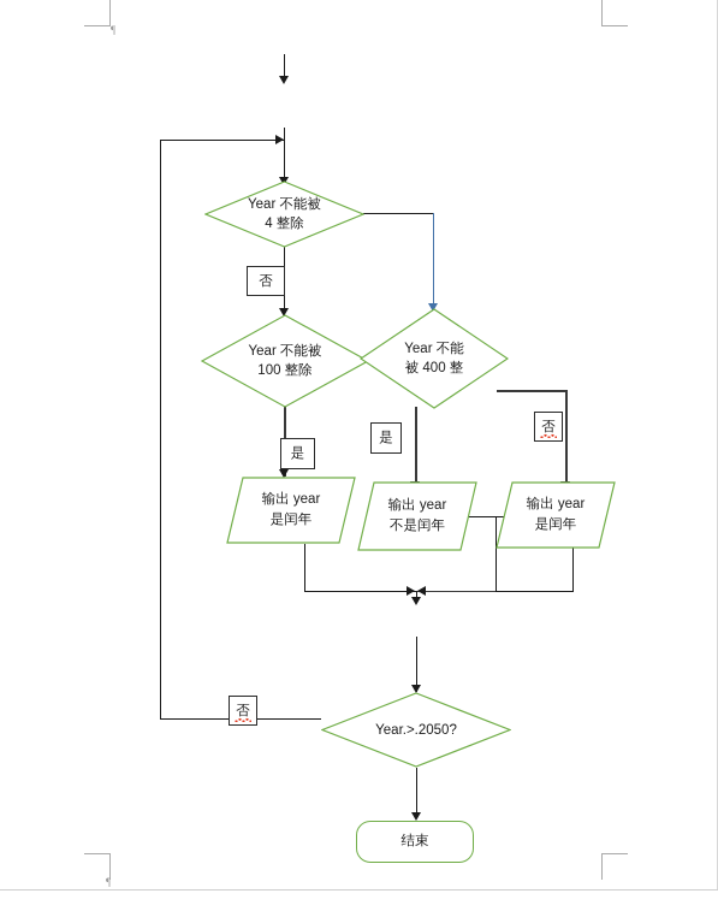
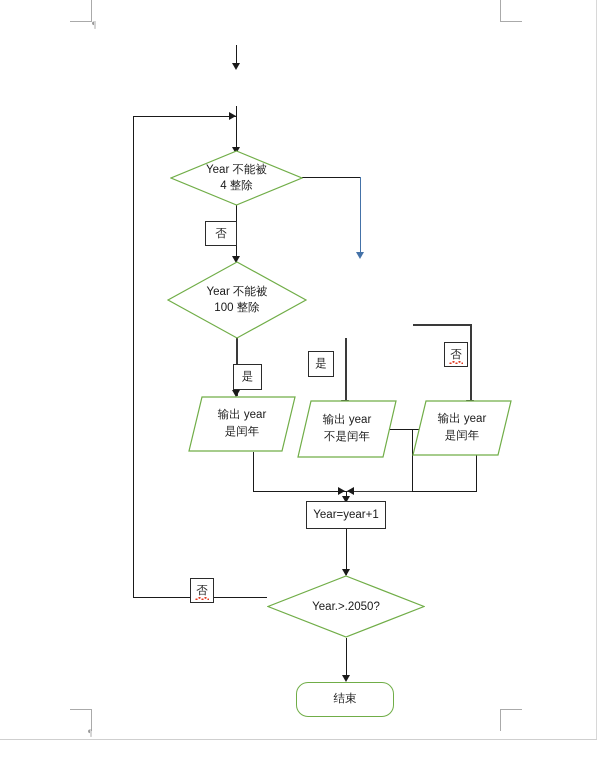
  ¶
  ¶
  Year 不能被
  4 整除
  Year 不能被
  100 整除
- Year 不能
- 被 400 整
  输出 year
  是闰年
  输出 year
  不是闰年
  输出 year
  是闰年
+ Year=year+1
  Year.>.2050?
  结束
  否
  是
  是
  否
  否
